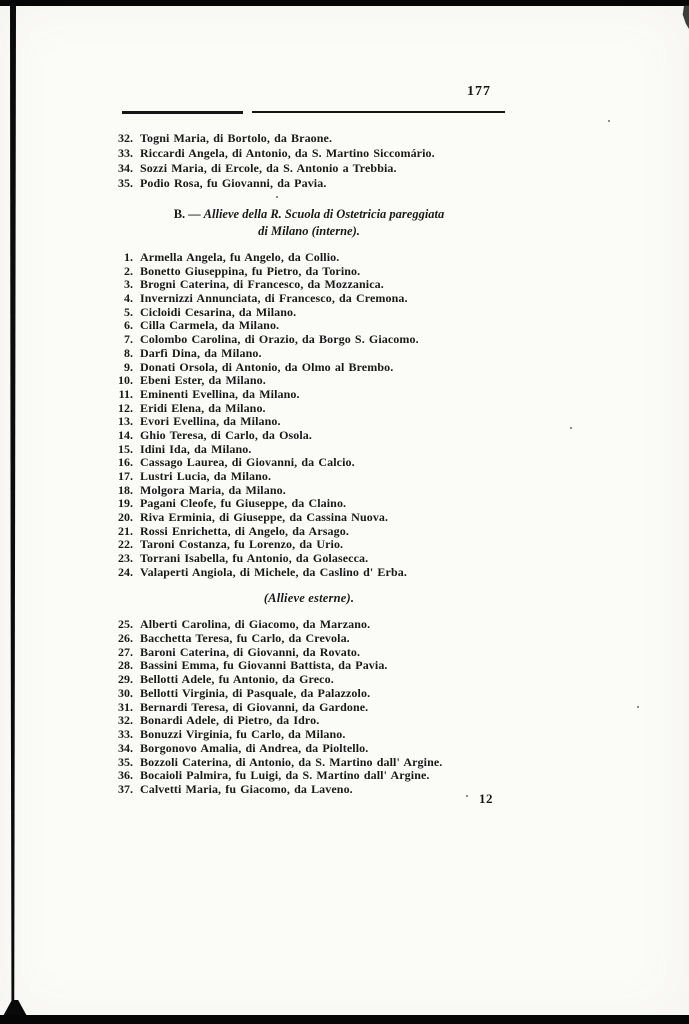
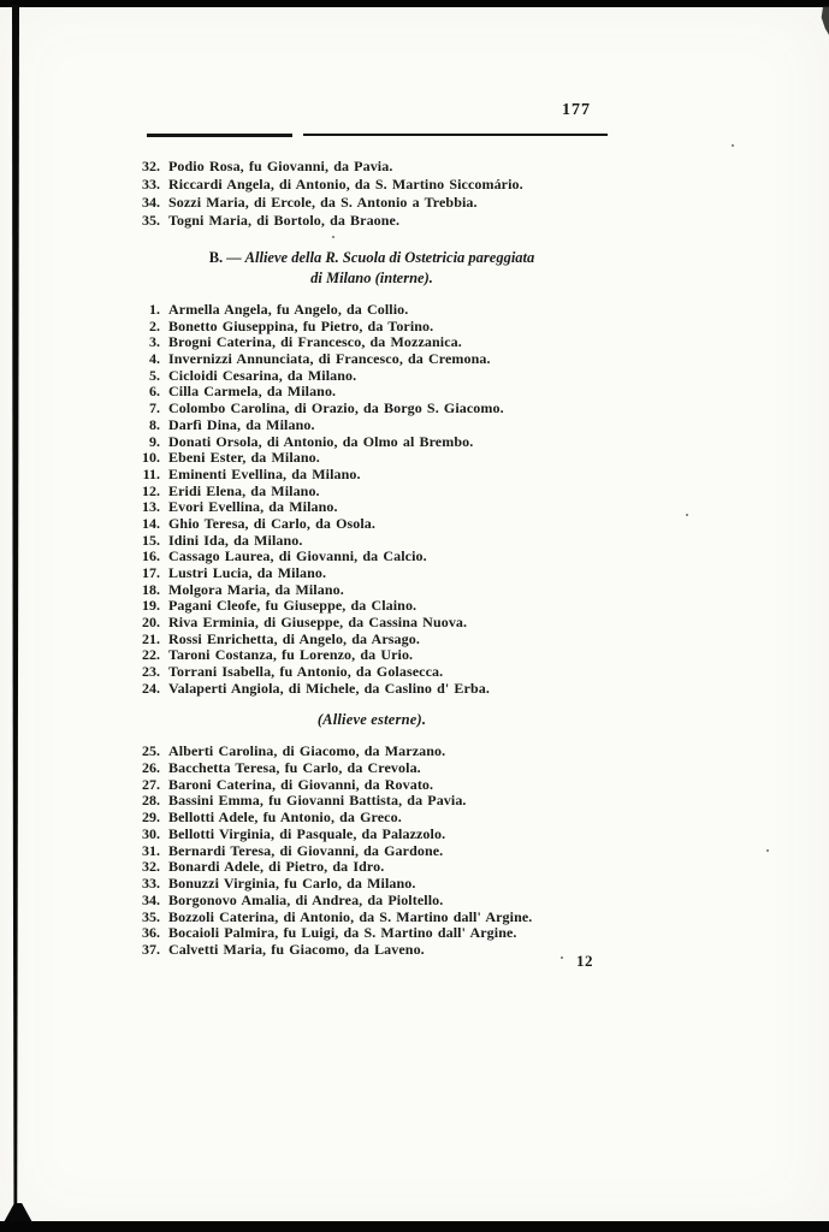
  177
- 32. Togni Maria, di Bortolo, da Braone.
+ 32. Podio Rosa, fu Giovanni, da Pavia.
  33. Riccardi Angela, di Antonio, da S. Martino Siccomário.
  34. Sozzi Maria, di Ercole, da S. Antonio a Trebbia.
- 35. Podio Rosa, fu Giovanni, da Pavia.
+ 35. Togni Maria, di Bortolo, da Braone.
  B. — Allieve della R. Scuola di Ostetricia pareggiata
  di Milano (interne).
  1. Armella Angela, fu Angelo, da Collio.
  2. Bonetto Giuseppina, fu Pietro, da Torino.
  3. Brogni Caterina, di Francesco, da Mozzanica.
  4. Invernizzi Annunciata, di Francesco, da Cremona.
  5. Cicloidi Cesarina, da Milano.
  6. Cilla Carmela, da Milano.
  7. Colombo Carolina, di Orazio, da Borgo S. Giacomo.
  8. Darfì Dina, da Milano.
  9. Donati Orsola, di Antonio, da Olmo al Brembo.
  10. Ebeni Ester, da Milano.
  11. Eminenti Evellina, da Milano.
  12. Eridi Elena, da Milano.
  13. Evori Evellina, da Milano.
  14. Ghio Teresa, di Carlo, da Osola.
  15. Idini Ida, da Milano.
  16. Cassago Laurea, di Giovanni, da Calcio.
  17. Lustri Lucia, da Milano.
  18. Molgora Maria, da Milano.
  19. Pagani Cleofe, fu Giuseppe, da Claino.
  20. Riva Erminia, di Giuseppe, da Cassina Nuova.
  21. Rossi Enrichetta, di Angelo, da Arsago.
  22. Taroni Costanza, fu Lorenzo, da Urio.
  23. Torrani Isabella, fu Antonio, da Golasecca.
  24. Valaperti Angiola, di Michele, da Caslino d' Erba.
  (Allieve esterne).
  25. Alberti Carolina, di Giacomo, da Marzano.
  26. Bacchetta Teresa, fu Carlo, da Crevola.
  27. Baroni Caterina, di Giovanni, da Rovato.
  28. Bassini Emma, fu Giovanni Battista, da Pavia.
  29. Bellotti Adele, fu Antonio, da Greco.
  30. Bellotti Virginia, di Pasquale, da Palazzolo.
  31. Bernardi Teresa, di Giovanni, da Gardone.
  32. Bonardi Adele, di Pietro, da Idro.
  33. Bonuzzi Virginia, fu Carlo, da Milano.
  34. Borgonovo Amalia, di Andrea, da Pioltello.
  35. Bozzoli Caterina, di Antonio, da S. Martino dall' Argine.
  36. Bocaioli Palmira, fu Luigi, da S. Martino dall' Argine.
  37. Calvetti Maria, fu Giacomo, da Laveno.
  12
